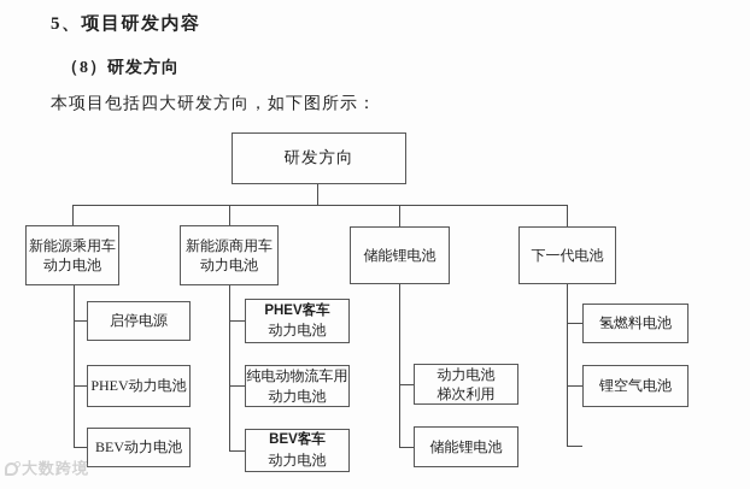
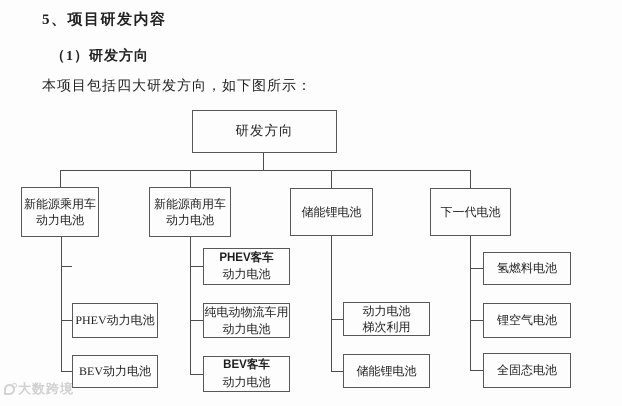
  5、项目研发内容
- （8）研发方向
+ （1）研发方向
  本项目包括四大研发方向，如下图所示：
  研发方向
  新能源乘用车
  动力电池
  新能源商用车
  动力电池
  储能锂电池
  下一代电池
- 启停电源
  PHEV动力电池
  BEV动力电池
  PHEV客车
  动力电池
  纯电动物流车用
  动力电池
  BEV客车
  动力电池
  动力电池
  梯次利用
  储能锂电池
  氢燃料电池
  锂空气电池
+ 全固态电池
  大数跨境
